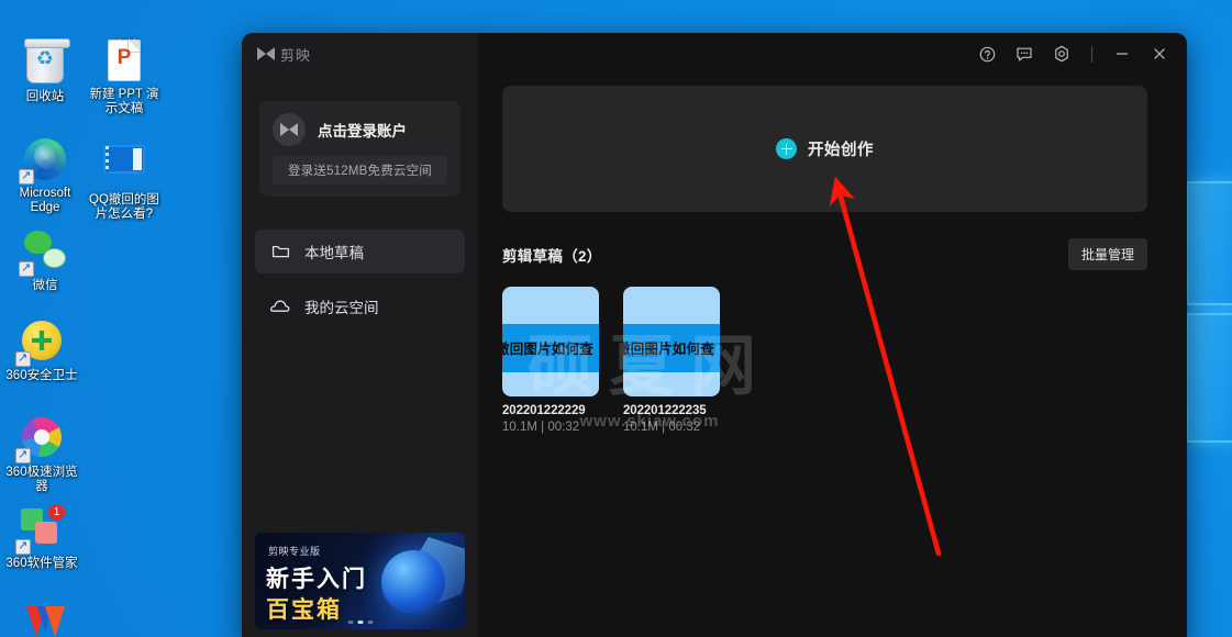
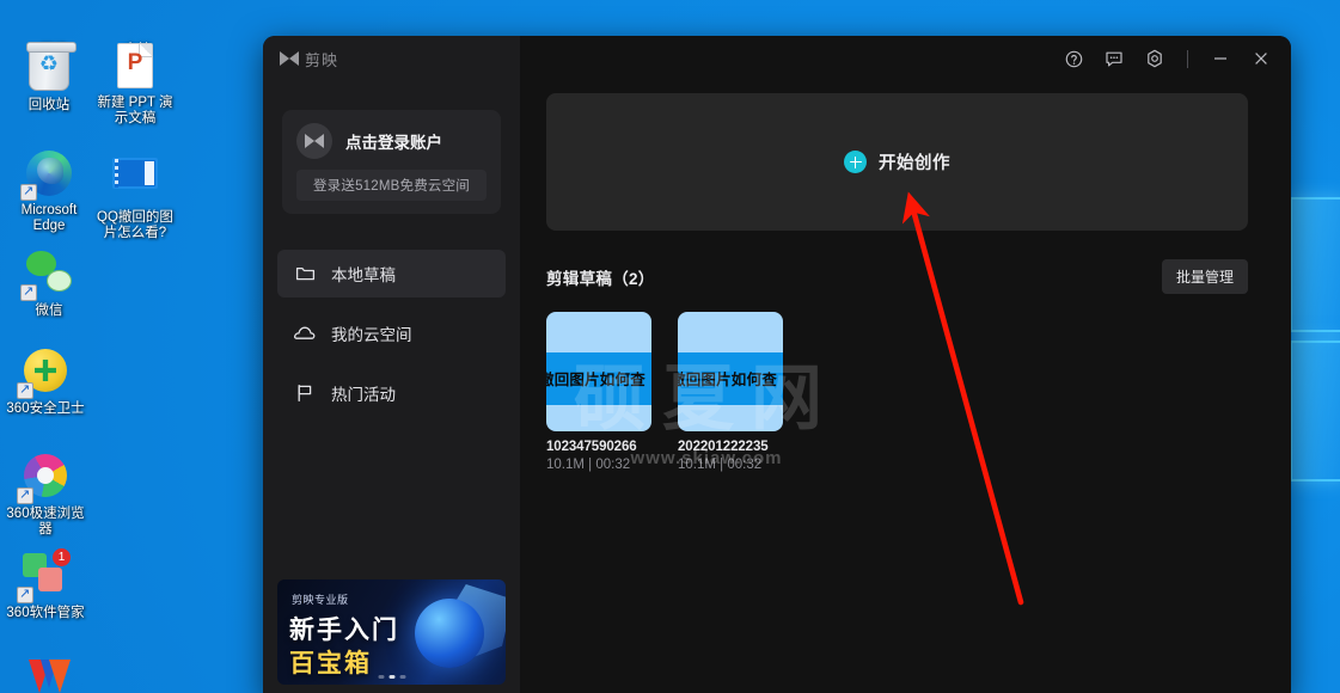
  回收站
  新建 PPT 演
  示文稿
  Microsoft
  Edge
  QQ撤回的图
  片怎么看?
  微信
  360安全卫士
  360极速浏览
  器
  1
  360软件管家
  剪映
  点击登录账户
  登录送512MB免费云空间
  本地草稿
  我的云空间
+ 热门活动
  剪映专业版
  新手入门
  百宝箱
  开始创作
  剪辑草稿（2）
  批量管理
  撤回图片如何查
- 202201222229
+ 102347590266
  10.1M | 00:32
  撤回图片如何查
  202201222235
  10.1M | 00:32
  硕夏网
  www.skiaw.com
